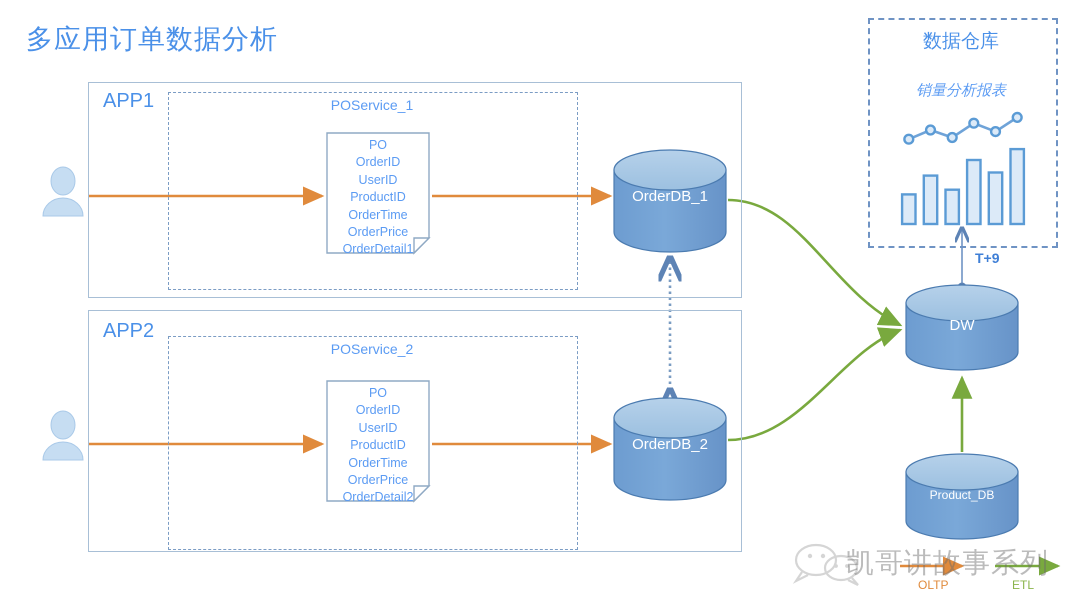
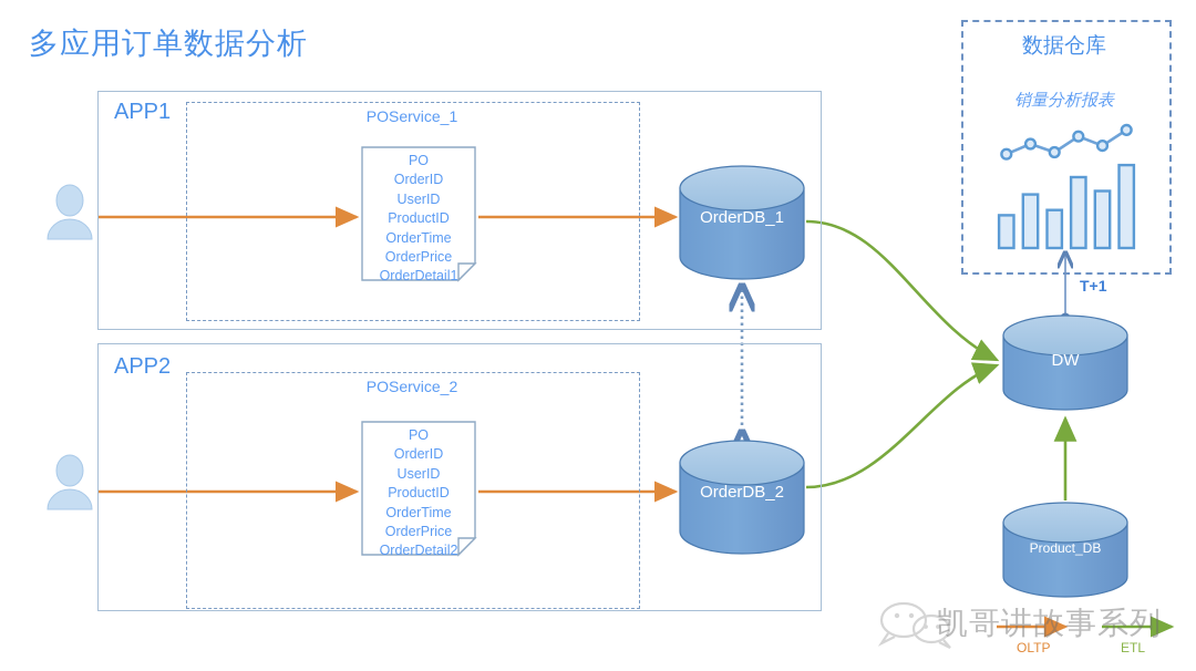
  多应用订单数据分析
  APP1
  APP2
  POService_1
  POService_2
  PO
  OrderID
  UserID
  ProductID
  OrderTime
  OrderPrice
  OrderDetail1
  PO
  OrderID
  UserID
  ProductID
  OrderTime
  OrderPrice
  OrderDetail2
  OrderDB_1
  OrderDB_2
  DW
  Product_DB
  数据仓库
  销量分析报表
- T+9
+ T+1
  OLTP
  ETL
  凯哥讲故事系列
